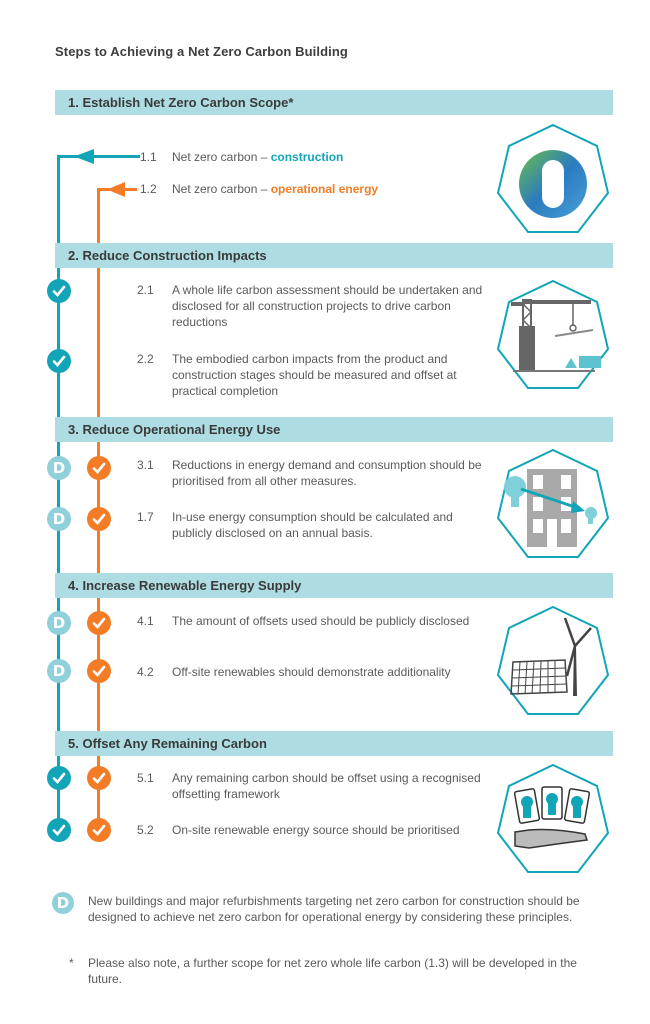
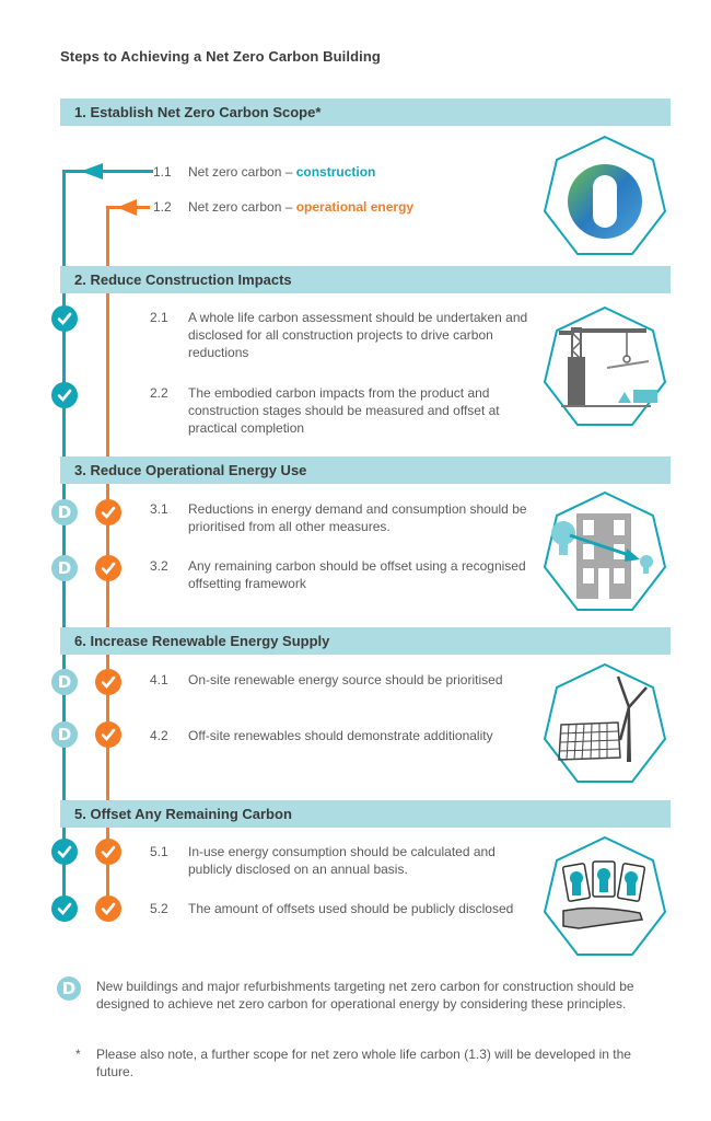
  Steps to Achieving a Net Zero Carbon Building
  1. Establish Net Zero Carbon Scope*
  1.1
  Net zero carbon – construction
  1.2
  Net zero carbon – operational energy
  2. Reduce Construction Impacts
  2.1
  A whole life carbon assessment should be undertaken and disclosed for all construction projects to drive carbon reductions
  2.2
  The embodied carbon impacts from the product and construction stages should be measured and offset at practical completion
  3. Reduce Operational Energy Use
  D
  3.1
  Reductions in energy demand and consumption should be prioritised from all other measures.
  D
- 1.7
+ 3.2
- In-use energy consumption should be calculated and publicly disclosed on an annual basis.
+ Any remaining carbon should be offset using a recognised offsetting framework
- 4. Increase Renewable Energy Supply
+ 6. Increase Renewable Energy Supply
  D
  4.1
- The amount of offsets used should be publicly disclosed
+ On-site renewable energy source should be prioritised
  D
  4.2
  Off-site renewables should demonstrate additionality
  5. Offset Any Remaining Carbon
  5.1
- Any remaining carbon should be offset using a recognised offsetting framework
+ In-use energy consumption should be calculated and publicly disclosed on an annual basis.
  5.2
- On-site renewable energy source should be prioritised
+ The amount of offsets used should be publicly disclosed
  D
  New buildings and major refurbishments targeting net zero carbon for construction should be designed to achieve net zero carbon for operational energy by considering these principles.
  *
  Please also note, a further scope for net zero whole life carbon (1.3) will be developed in the future.
